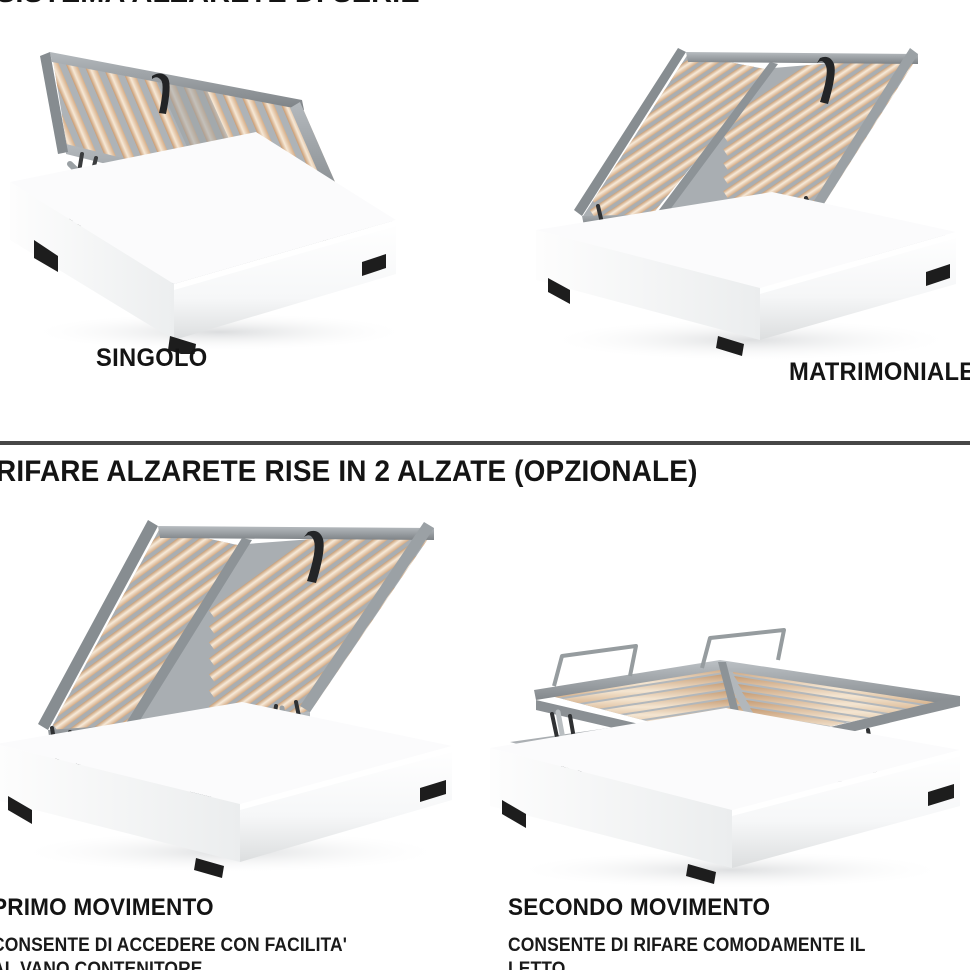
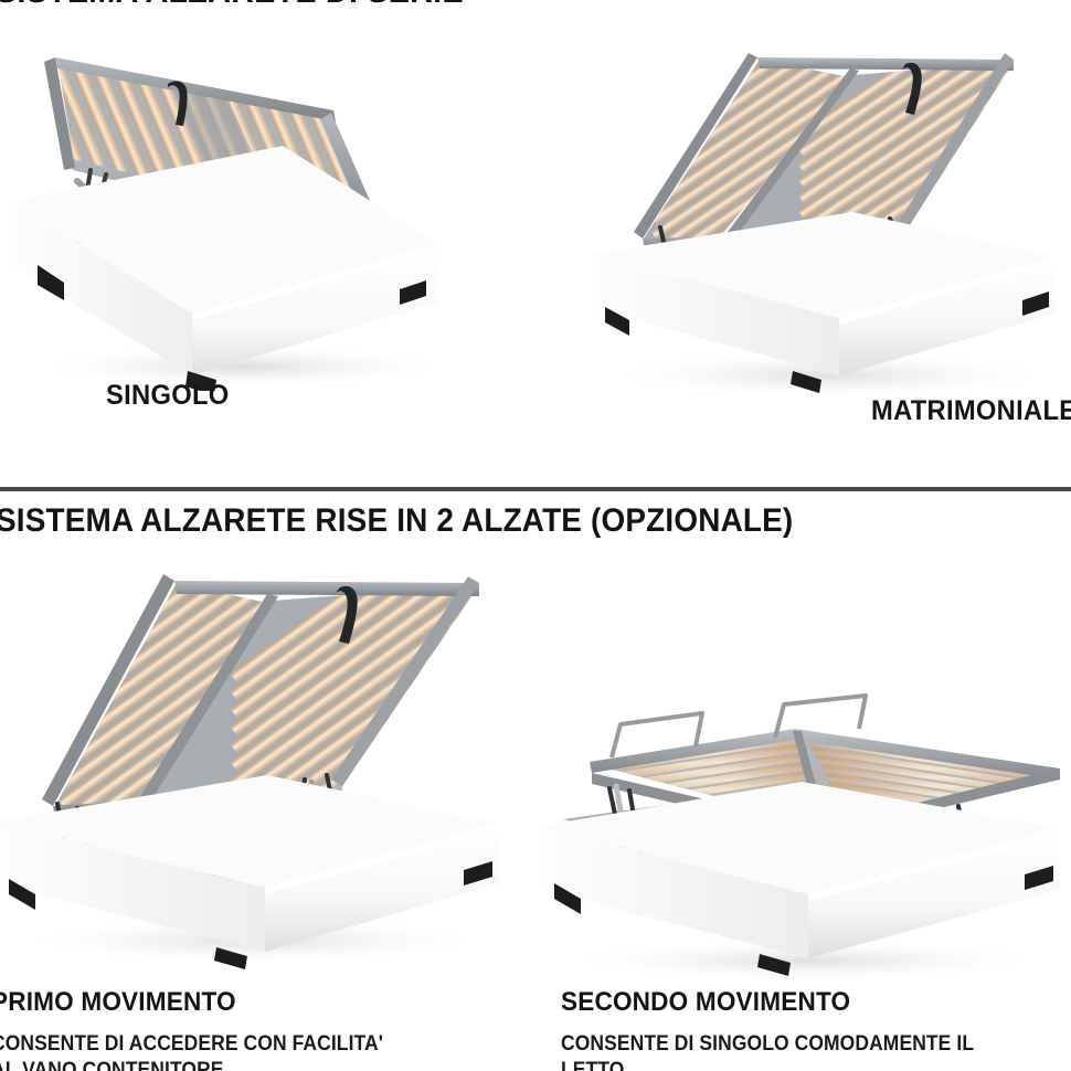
  SINGOLO
  MATRIMONIALE
- RIFARE ALZARETE RISE IN 2 ALZATE (OPZIONALE)
+ SISTEMA ALZARETE RISE IN 2 ALZATE (OPZIONALE)
  RIMO MOVIMENTO
  ONSENTE DI ACCEDERE CON FACILITA'
  SECONDO MOVIMENTO
- CONSENTE DI RIFARE COMODAMENTE IL
+ CONSENTE DI SINGOLO COMODAMENTE IL
